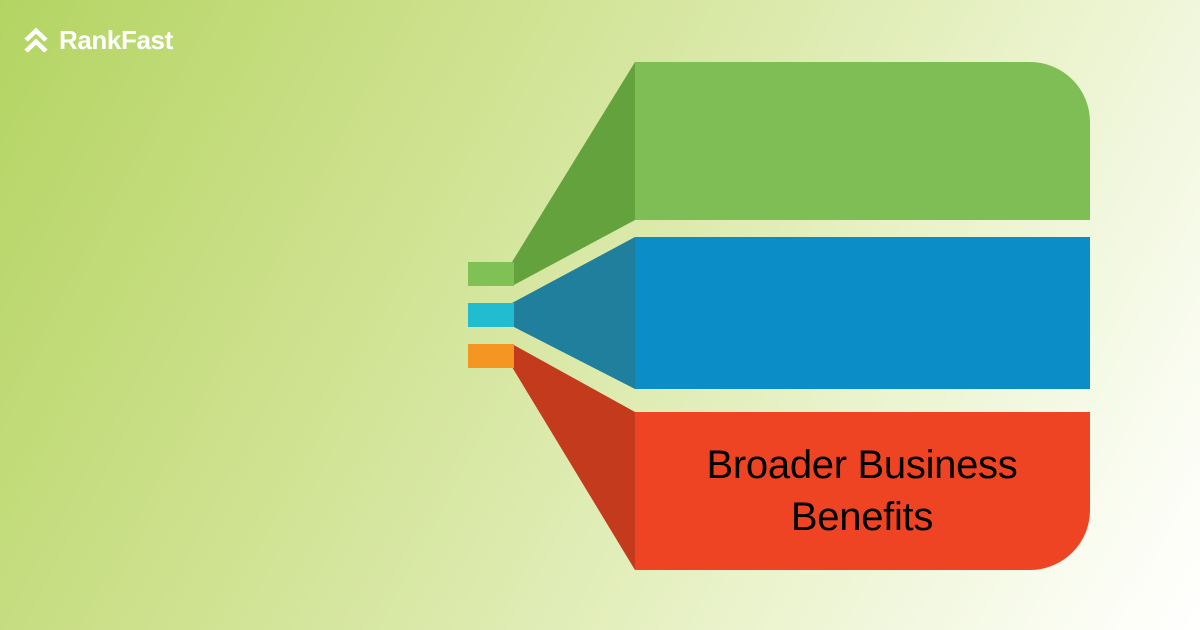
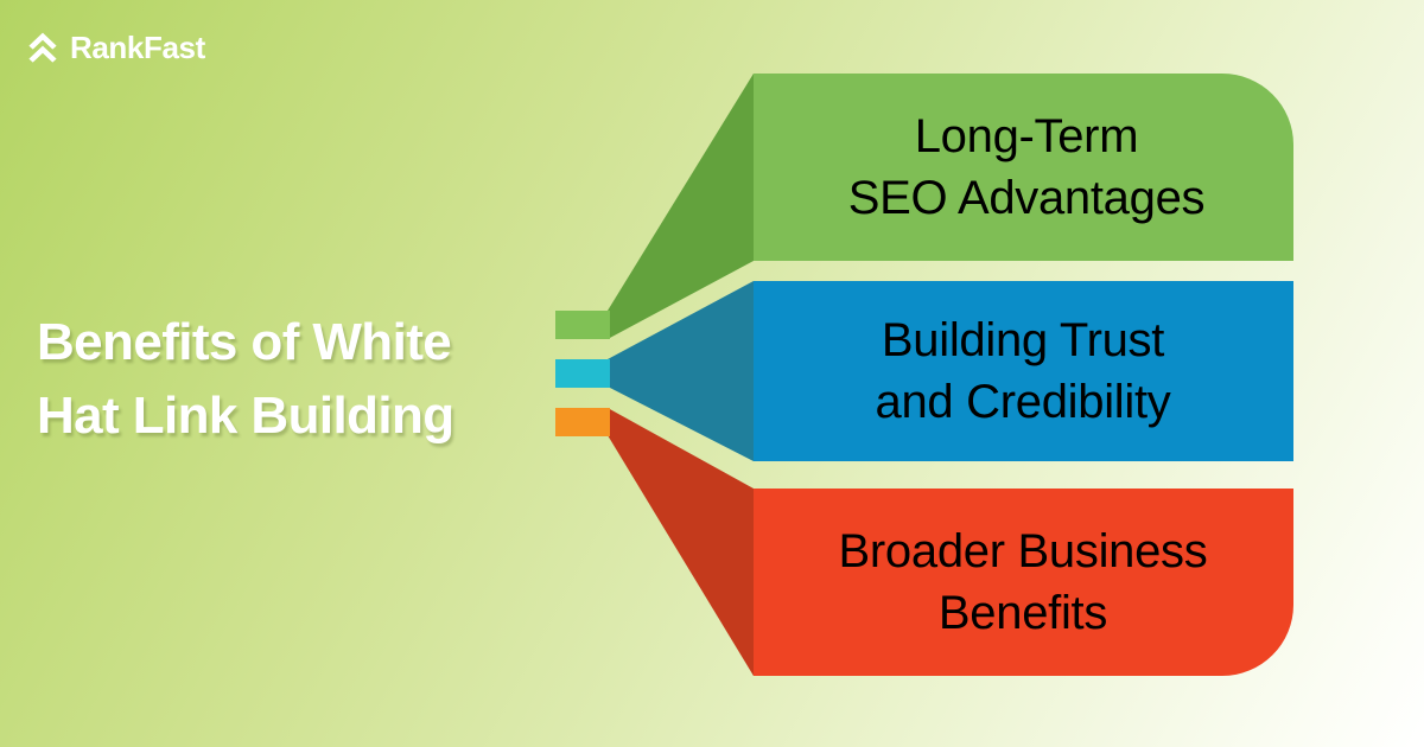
  RankFast
+ Benefits of White
+ Hat Link Building
+ Long-Term
+ SEO Advantages
+ Building Trust
+ and Credibility
  Broader Business
  Benefits
